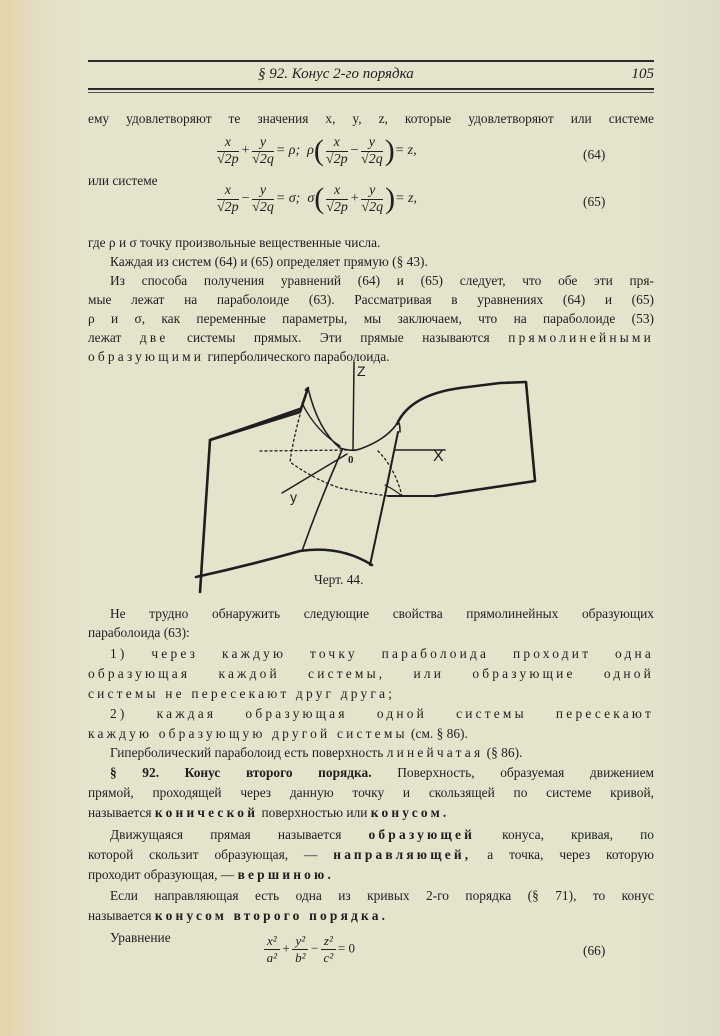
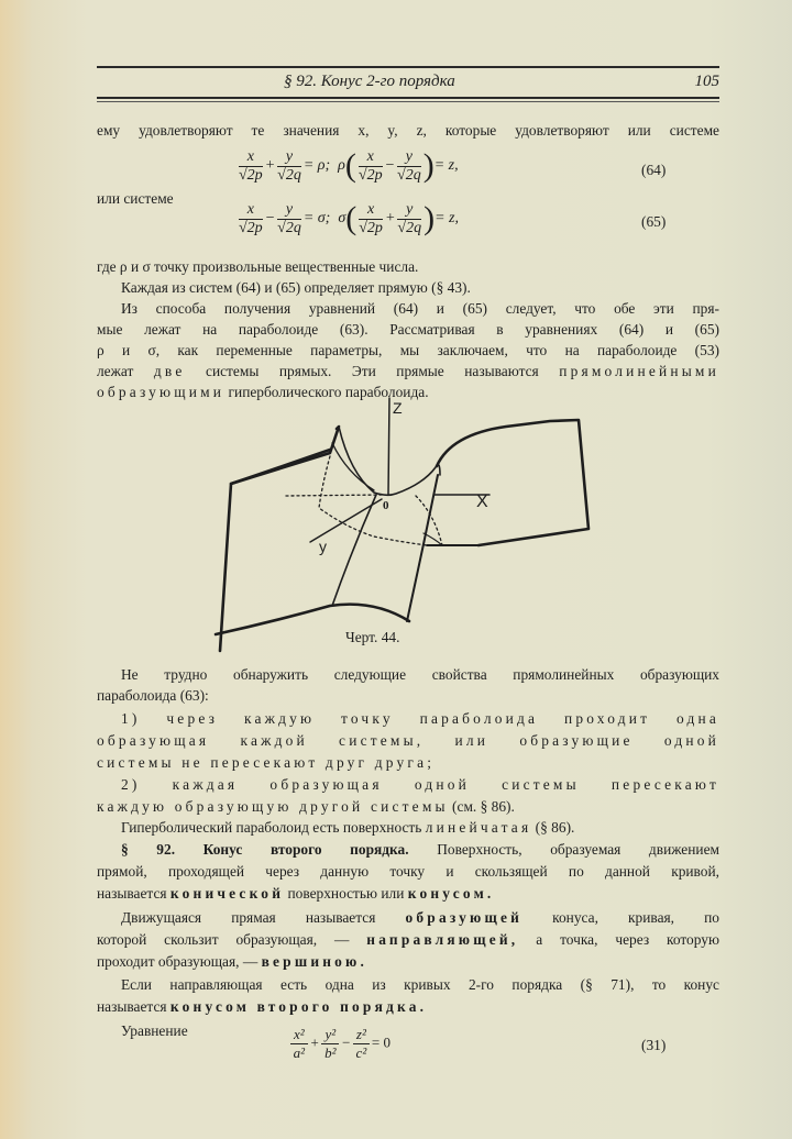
  § 92. Конус 2-го порядка
  105
  ему удовлетворяют те значения x, y, z, которые удовлетворяют или системе
  x
  √2p
  +
  y
  √2q
  = ρ; ρ(
  x
  √2p
  −
  y
  √2q
  )= z,
  (64)
  или системе
  x
  √2p
  −
  y
  √2q
  = σ; σ(
  x
  √2p
  +
  y
  √2q
  )= z,
  (65)
  где ρ и σ точку произвольные вещественные числа.
  Каждая из систем (64) и (65) определяет прямую (§ 43).
  Из способа получения уравнений (64) и (65) следует, что обе эти пря-
  мые лежат на параболоиде (63). Рассматривая в уравнениях (64) и (65)
  ρ и σ, как переменные параметры, мы заключаем, что на параболоиде (53)
  лежат две системы прямых. Эти прямые называются прямолинейными
  образующими гиперболического параболоида.
  Z
  X
  y
  0
  Черт. 44.
  Не трудно обнаружить следующие свойства прямолинейных образующих
  параболоида (63):
  1) через каждую точку параболоида проходит одна
  образующая каждой системы, или образующие одной
  системы не пересекают друг друга;
  2) каждая образующая одной системы пересекают
  каждую образующую другой системы (см. § 86).
  Гиперболический параболоид есть поверхность линейчатая (§ 86).
  § 92. Конус второго порядка. Поверхность, образуемая движением
- прямой, проходящей через данную точку и скользящей по системе кривой,
+ прямой, проходящей через данную точку и скользящей по данной кривой,
  называется конической поверхностью или конусом.
  Движущаяся прямая называется образующей конуса, кривая, по
  которой скользит образующая, — направляющей, а точка, через которую
  проходит образующая, — вершиною.
  Если направляющая есть одна из кривых 2-го порядка (§ 71), то конус
  называется конусом второго порядка.
  Уравнение
  x²
  a²
  +
  y²
  b²
  −
  z²
  c²
  = 0
- (66)
+ (31)
